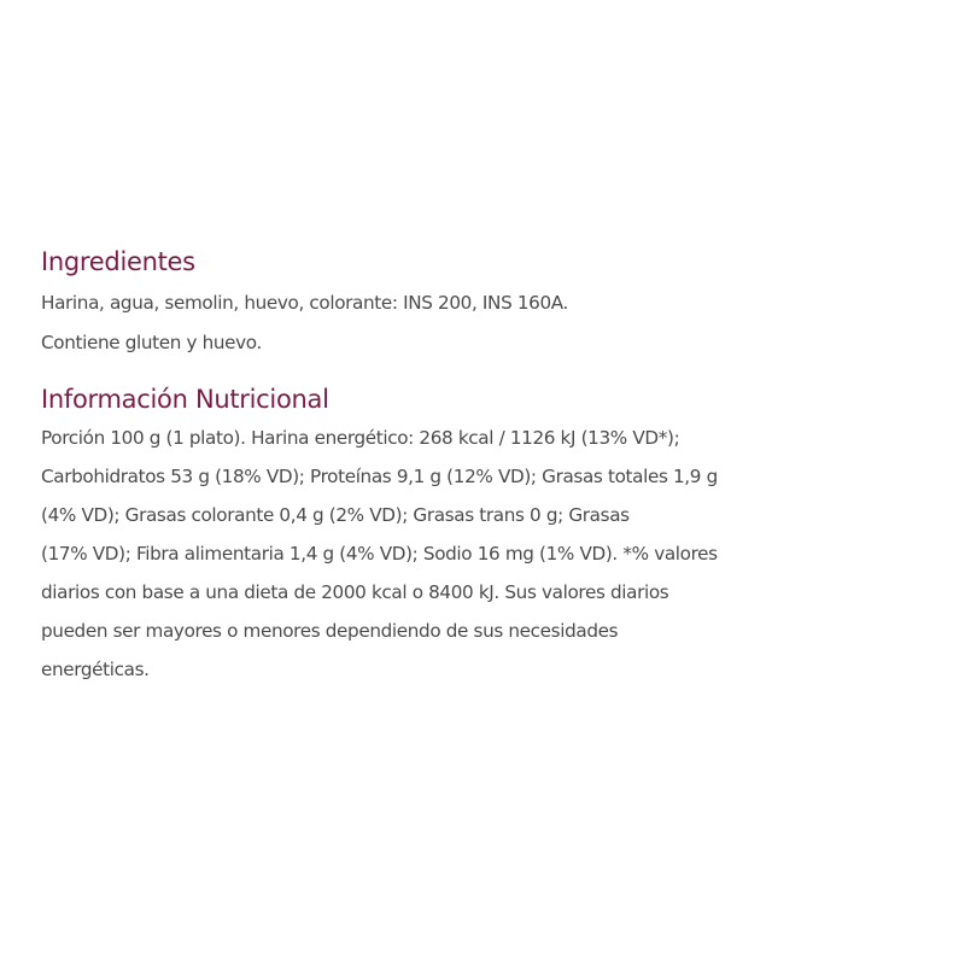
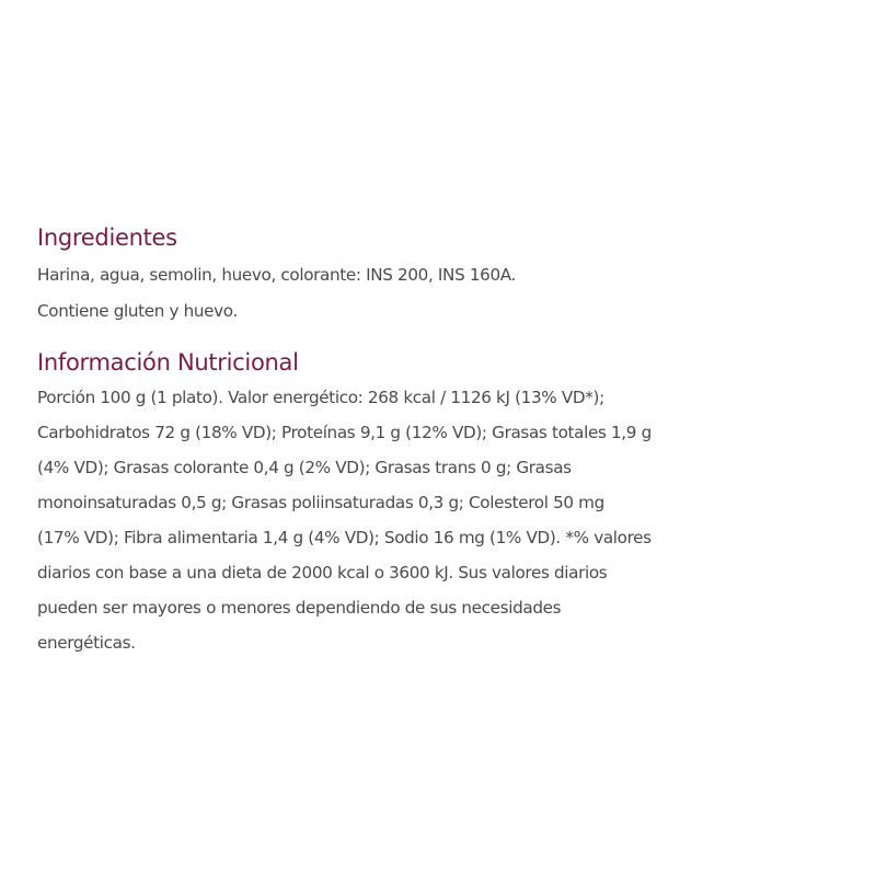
  Ingredientes
  Harina, agua, semolin, huevo, colorante: INS 200, INS 160A.
  Contiene gluten y huevo.
  Información Nutricional
- Porción 100 g (1 plato). Harina energético: 268 kcal / 1126 kJ (13% VD*);
+ Porción 100 g (1 plato). Valor energético: 268 kcal / 1126 kJ (13% VD*);
- Carbohidratos 53 g (18% VD); Proteínas 9,1 g (12% VD); Grasas totales 1,9 g
+ Carbohidratos 72 g (18% VD); Proteínas 9,1 g (12% VD); Grasas totales 1,9 g
  (4% VD); Grasas colorante 0,4 g (2% VD); Grasas trans 0 g; Grasas
+ monoinsaturadas 0,5 g; Grasas poliinsaturadas 0,3 g; Colesterol 50 mg
  (17% VD); Fibra alimentaria 1,4 g (4% VD); Sodio 16 mg (1% VD). *% valores
- diarios con base a una dieta de 2000 kcal o 8400 kJ. Sus valores diarios
+ diarios con base a una dieta de 2000 kcal o 3600 kJ. Sus valores diarios
  pueden ser mayores o menores dependiendo de sus necesidades
  energéticas.
